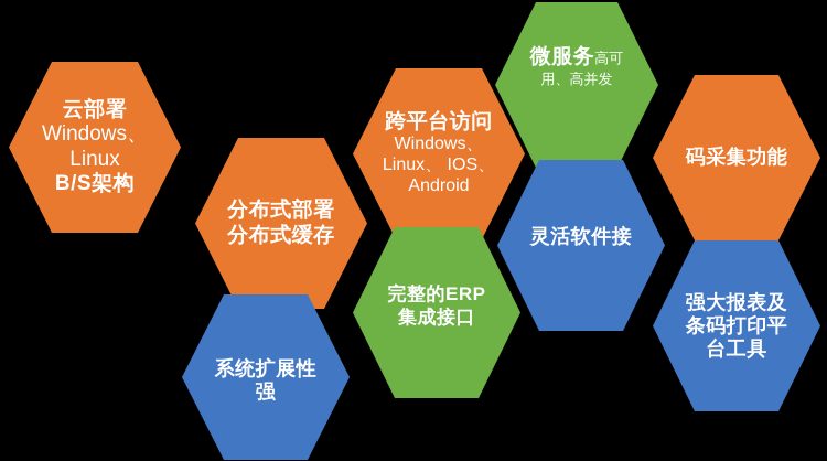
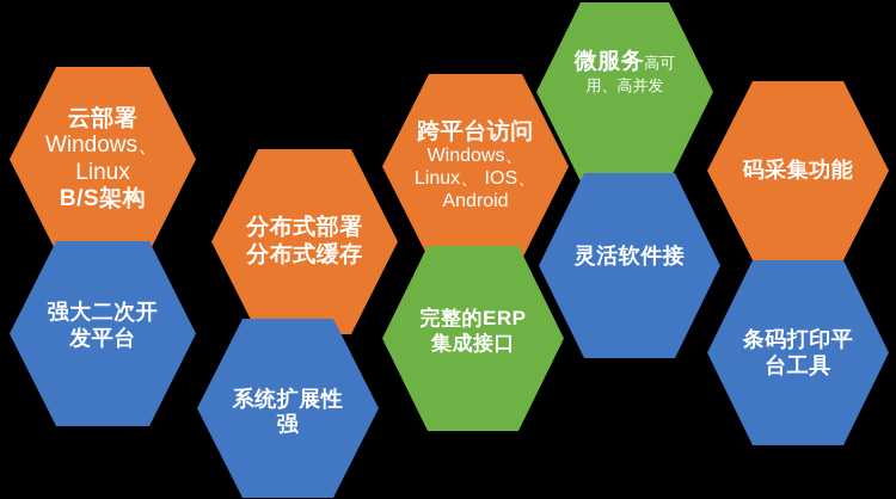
  云部署
  Windows、
  Linux
  B/S架构
  分布式部署
  分布式缓存
  跨平台访问
  Windows、
  Linux、 IOS、
  Android
  微服务高可
  用、高并发
  码采集功能
  灵活软件接
  完整的ERP
  集成接口
+ 强大二次开
+ 发平台
  系统扩展性
  强
- 强大报表及
  条码打印平
  台工具
